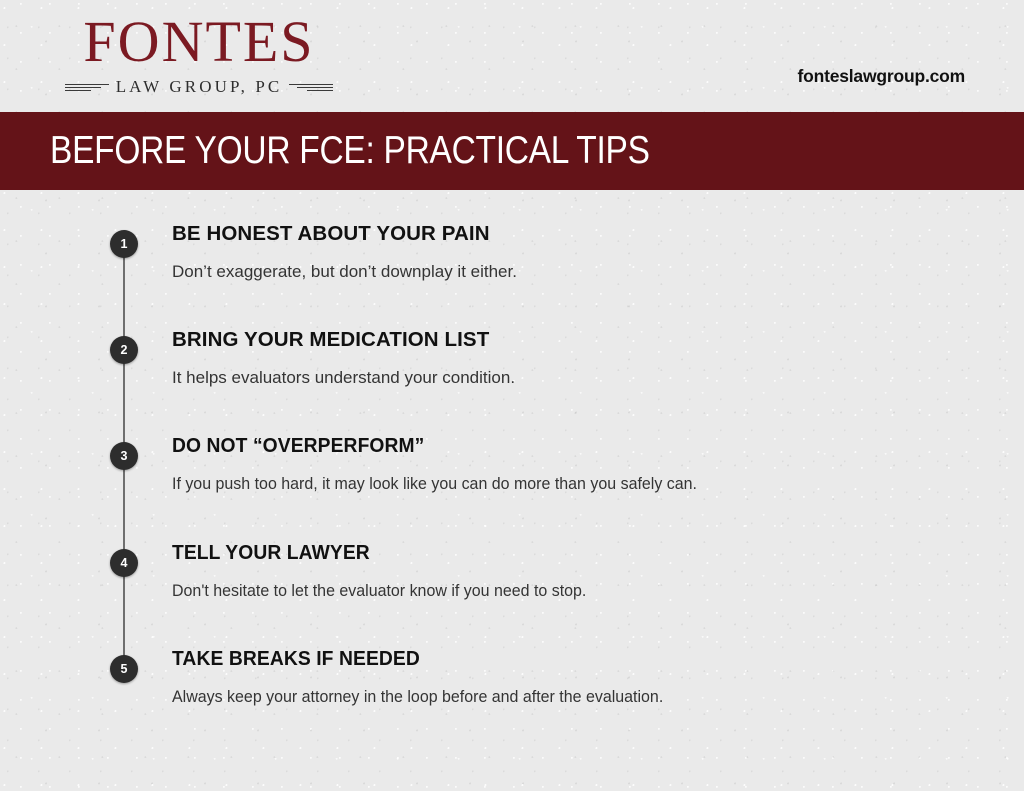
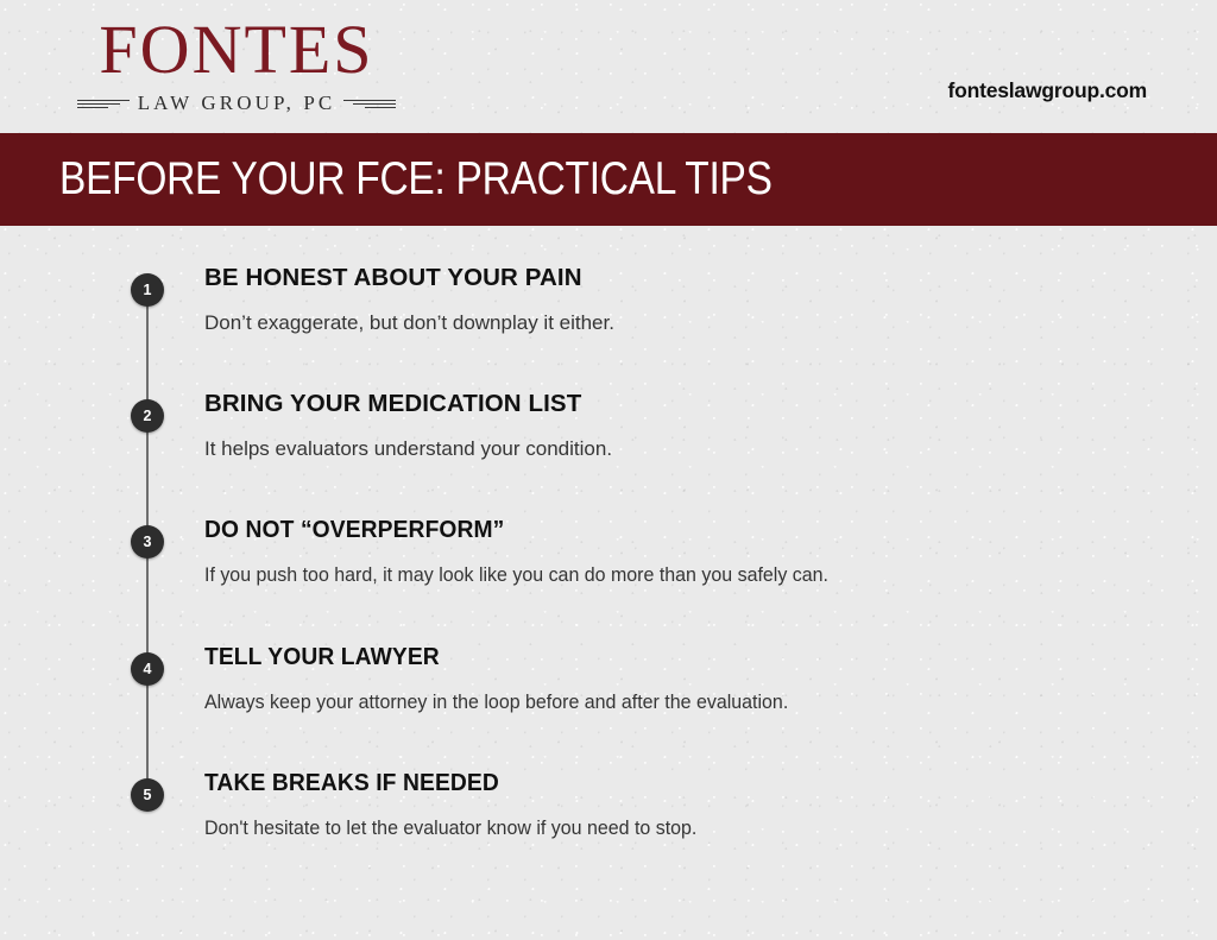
  FONTES
  LAW GROUP, PC
  fonteslawgroup.com
  BEFORE YOUR FCE: PRACTICAL TIPS
  1
  BE HONEST ABOUT YOUR PAIN
  Don’t exaggerate, but don’t downplay it either.
  2
  BRING YOUR MEDICATION LIST
  It helps evaluators understand your condition.
  3
  DO NOT “OVERPERFORM”
  If you push too hard, it may look like you can do more than you safely can.
  4
  TELL YOUR LAWYER
- Don't hesitate to let the evaluator know if you need to stop.
+ Always keep your attorney in the loop before and after the evaluation.
  5
  TAKE BREAKS IF NEEDED
- Always keep your attorney in the loop before and after the evaluation.
+ Don't hesitate to let the evaluator know if you need to stop.
